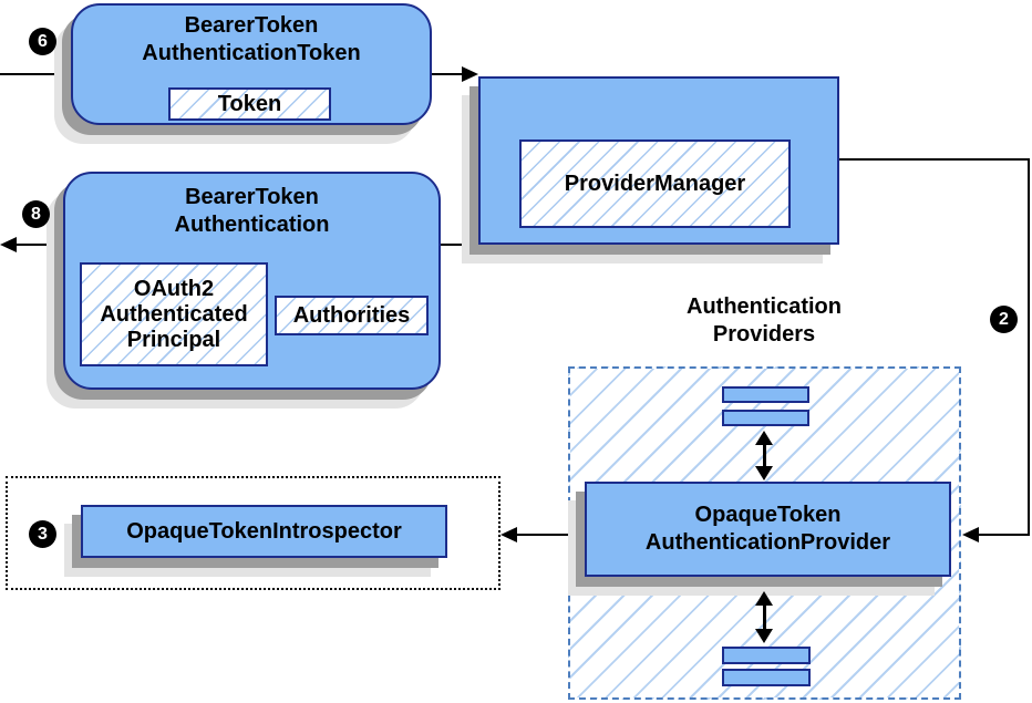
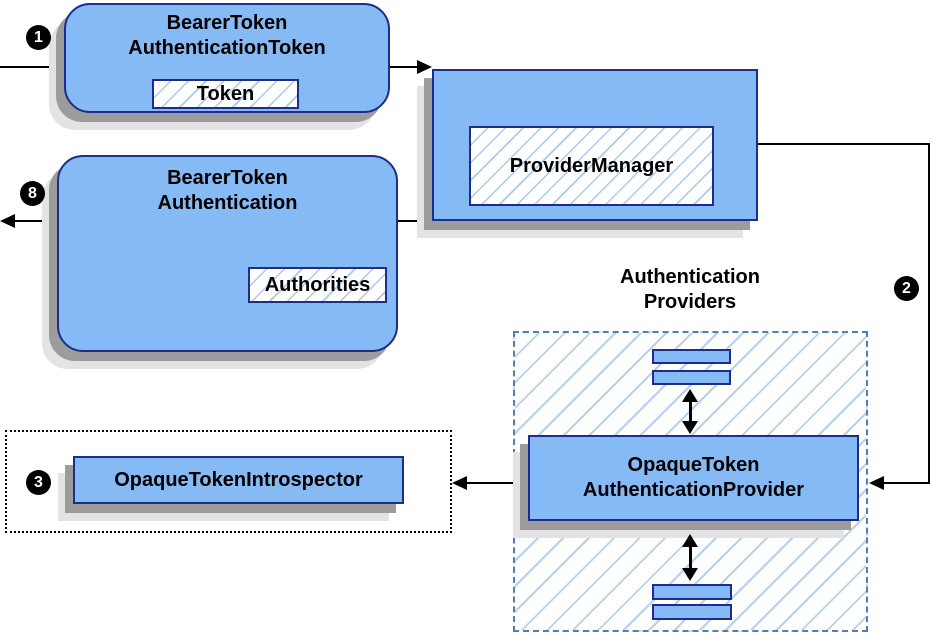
  Authentication
  Providers
  OpaqueToken
  AuthenticationProvider
  OpaqueTokenIntrospector
  BearerToken
  AuthenticationToken
  Token
  ProviderManager
  BearerToken
  Authentication
- OAuth2
- Authenticated
- Principal
  Authorities
- 6
+ 1
  2
  3
  8
